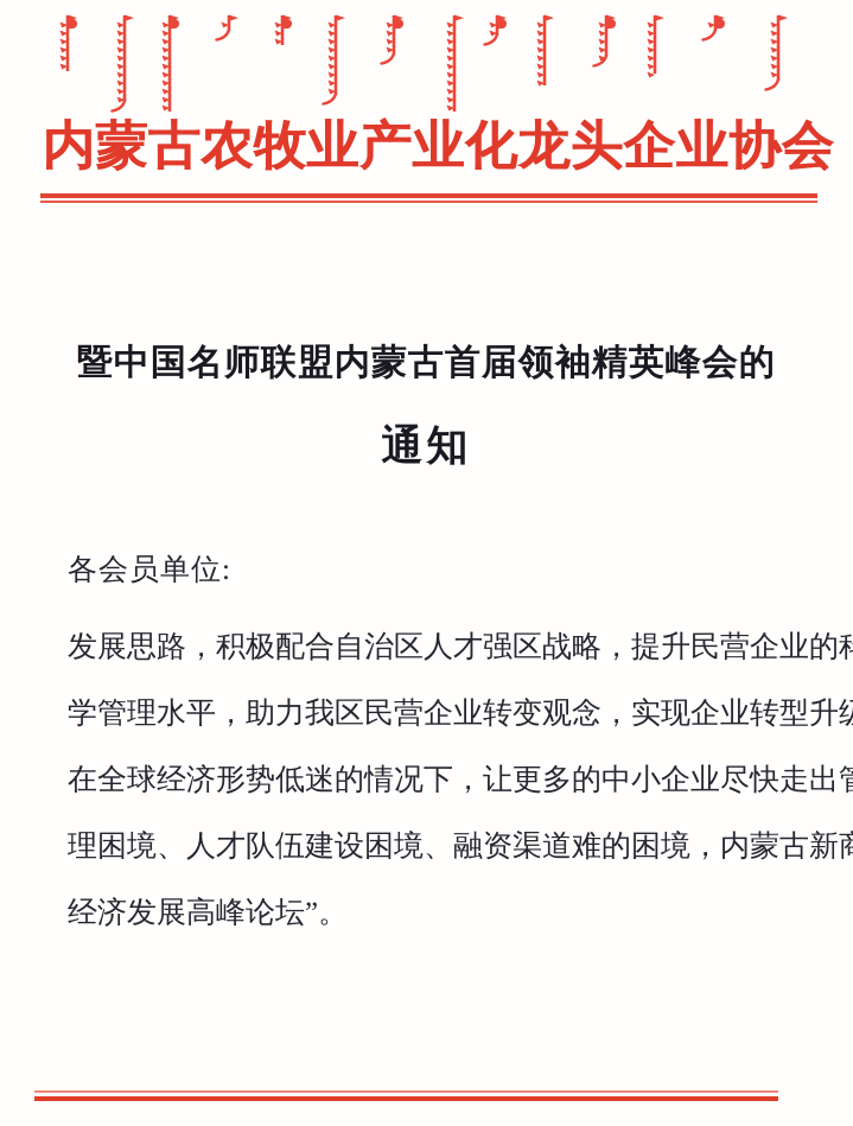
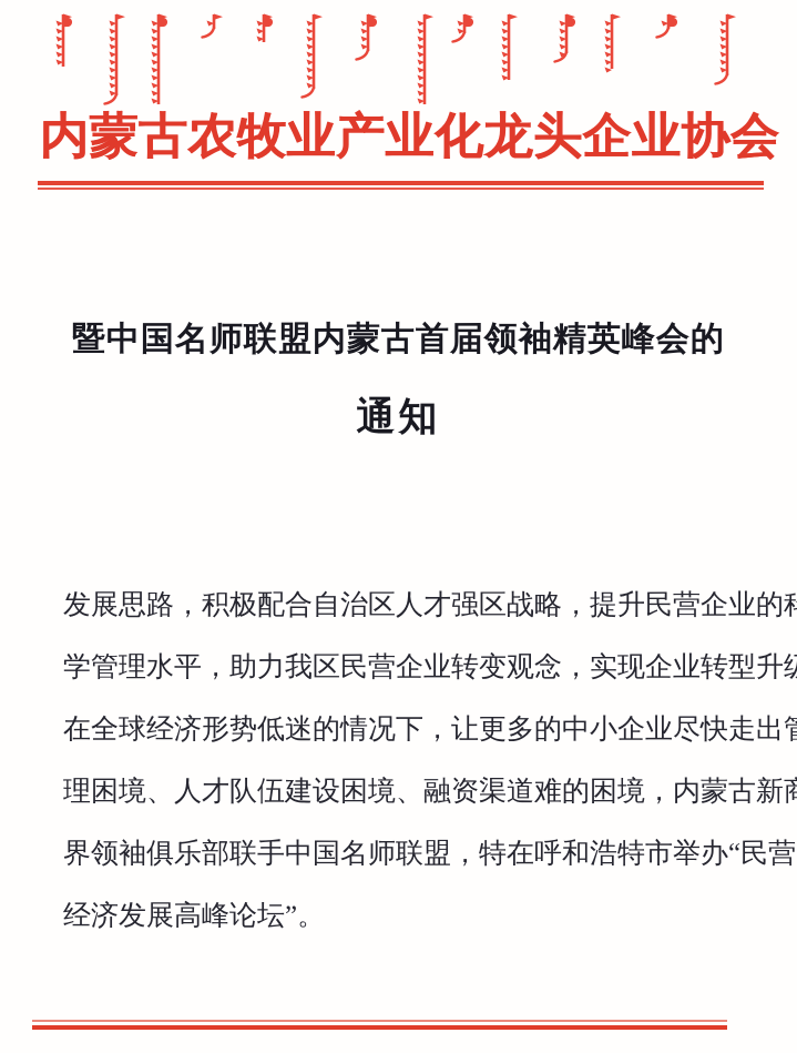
  内蒙古农牧业产业化龙头企业协会
  暨中国名师联盟内蒙古首届领袖精英峰会的
  通知
- 各会员单位:
  发展思路，积极配合自治区人才强区战略，提升民营企业的
  学管理水平，助力我区民营企业转变观念，实现企业转型升
  在全球经济形势低迷的情况下，让更多的中小企业尽快走出
  理困境、人才队伍建设困境、融资渠道难的困境，内蒙古新
+ 界领袖俱乐部联手中国名师联盟，特在呼和浩特市举办“民营
  经济发展高峰论坛”。
